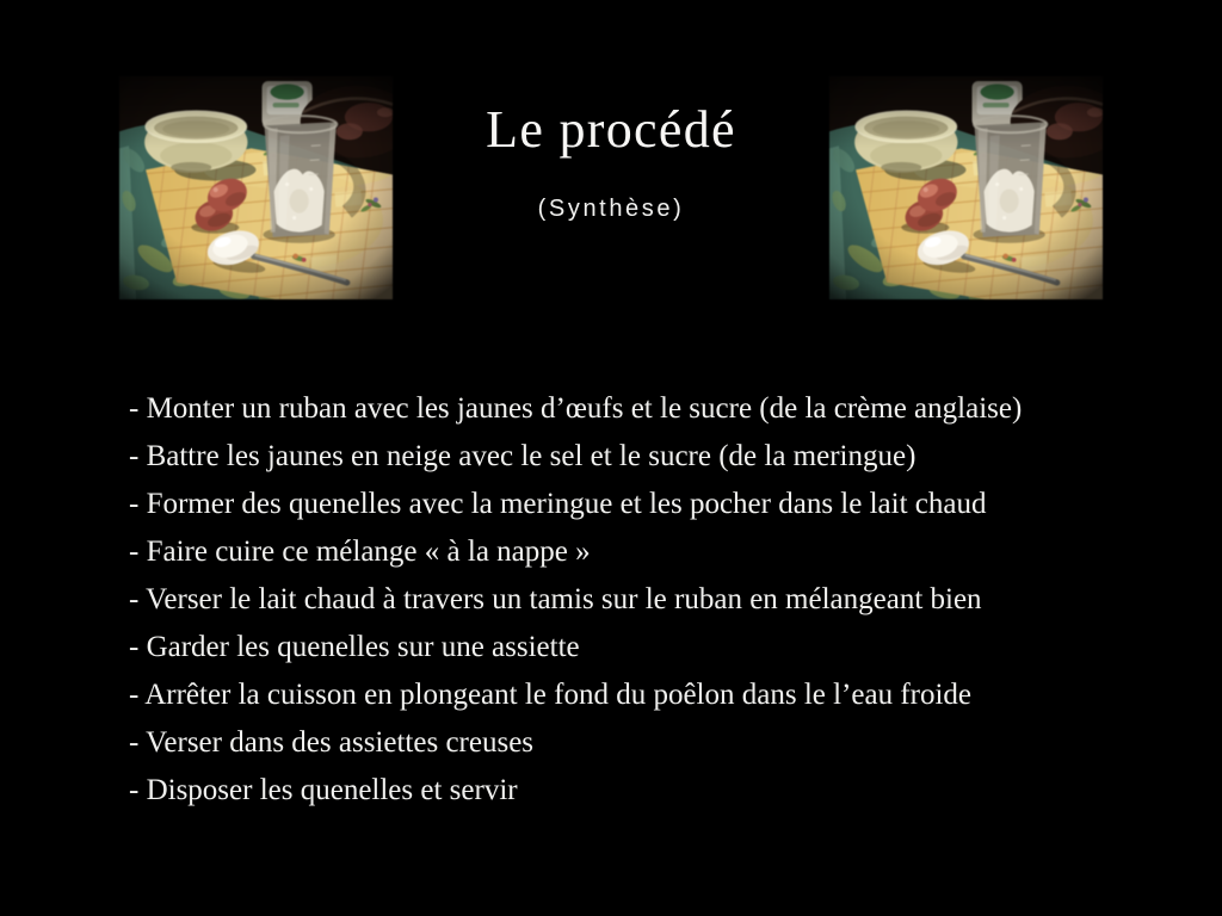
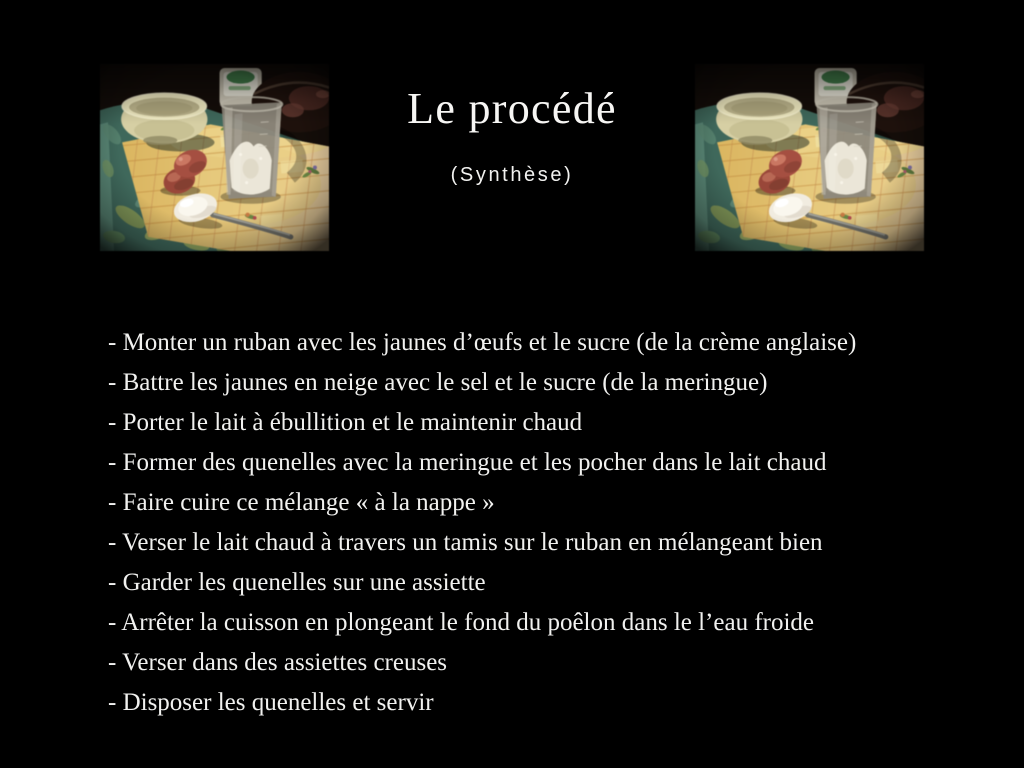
  Le procédé
  (Synthèse)
  - Monter un ruban avec les jaunes d’œufs et le sucre (de la crème anglaise)
  - Battre les jaunes en neige avec le sel et le sucre (de la meringue)
+ - Porter le lait à ébullition et le maintenir chaud
  - Former des quenelles avec la meringue et les pocher dans le lait chaud
  - Faire cuire ce mélange « à la nappe »
  - Verser le lait chaud à travers un tamis sur le ruban en mélangeant bien
  - Garder les quenelles sur une assiette
  - Arrêter la cuisson en plongeant le fond du poêlon dans le l’eau froide
  - Verser dans des assiettes creuses
  - Disposer les quenelles et servir
